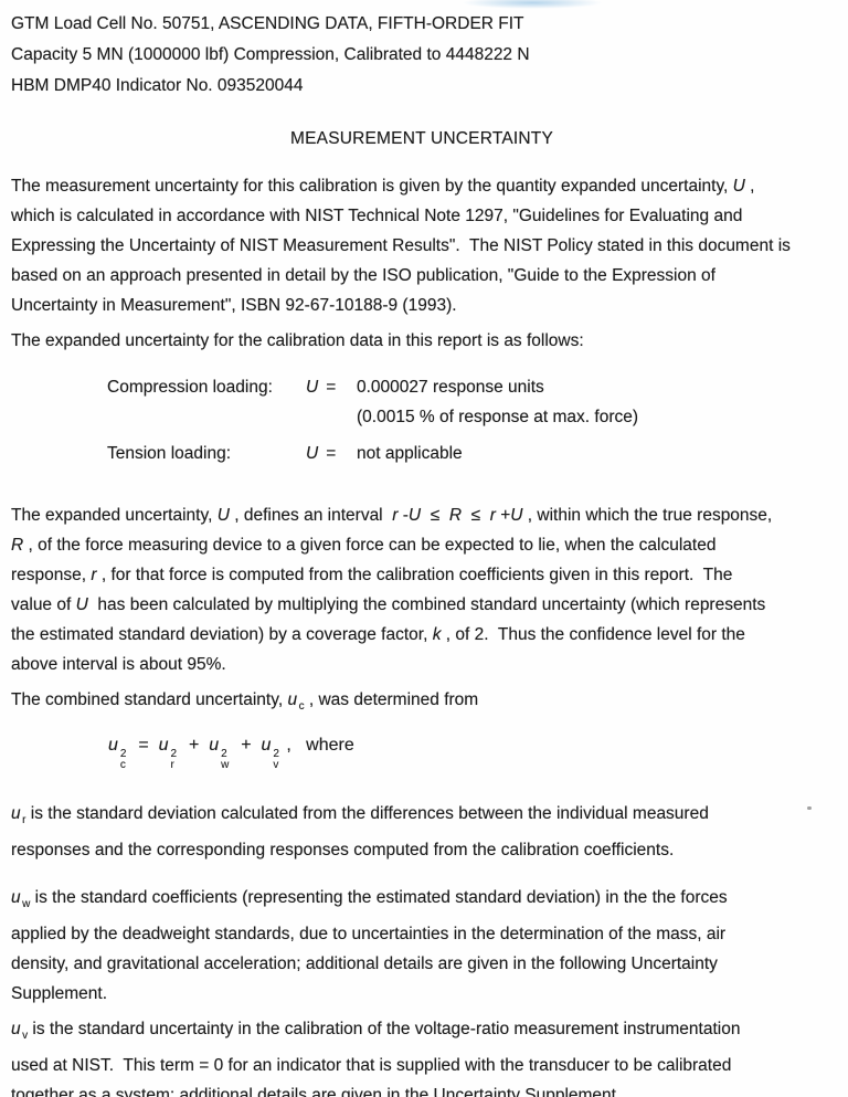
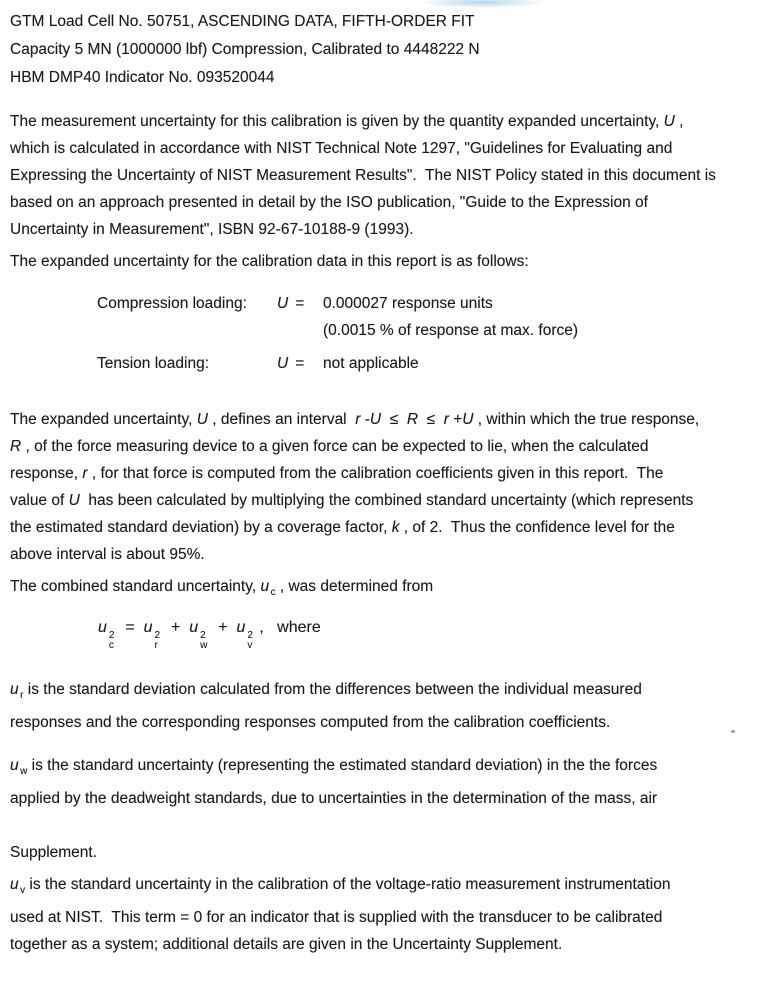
  GTM Load Cell No. 50751, ASCENDING DATA, FIFTH-ORDER FIT
  Capacity 5 MN (1000000 lbf) Compression, Calibrated to 4448222 N
  HBM DMP40 Indicator No. 093520044
- MEASUREMENT UNCERTAINTY
  The measurement uncertainty for this calibration is given by the quantity expanded uncertainty, U ,
  which is calculated in accordance with NIST Technical Note 1297, "Guidelines for Evaluating and
  Expressing the Uncertainty of NIST Measurement Results". The NIST Policy stated in this document is
  based on an approach presented in detail by the ISO publication, "Guide to the Expression of
  Uncertainty in Measurement", ISBN 92-67-10188-9 (1993).
  The expanded uncertainty for the calibration data in this report is as follows:
  Compression loading:
  U =
  0.000027 response units
  (0.0015 % of response at max. force)
  Tension loading:
  U =
  not applicable
  The expanded uncertainty, U , defines an interval r -U ≤ R ≤ r +U , within which the true response,
  R , of the force measuring device to a given force can be expected to lie, when the calculated
  response, r , for that force is computed from the calibration coefficients given in this report. The
  value of U has been calculated by multiplying the combined standard uncertainty (which represents
  the estimated standard deviation) by a coverage factor, k , of 2. Thus the confidence level for the
  above interval is about 95%.
  The combined standard uncertainty, u c , was determined from
  u
  2
  c
  = u
  2
  r
  + u
  2
  w
  + u
  2
  v
  , where
  u r is the standard deviation calculated from the differences between the individual measured
  responses and the corresponding responses computed from the calibration coefficients.
- u w is the standard coefficients (representing the estimated standard deviation) in the the forces
+ u w is the standard uncertainty (representing the estimated standard deviation) in the the forces
  applied by the deadweight standards, due to uncertainties in the determination of the mass, air
- density, and gravitational acceleration; additional details are given in the following Uncertainty
  Supplement.
  u v is the standard uncertainty in the calibration of the voltage-ratio measurement instrumentation
  used at NIST. This term = 0 for an indicator that is supplied with the transducer to be calibrated
  together as a system; additional details are given in the Uncertainty Supplement.
